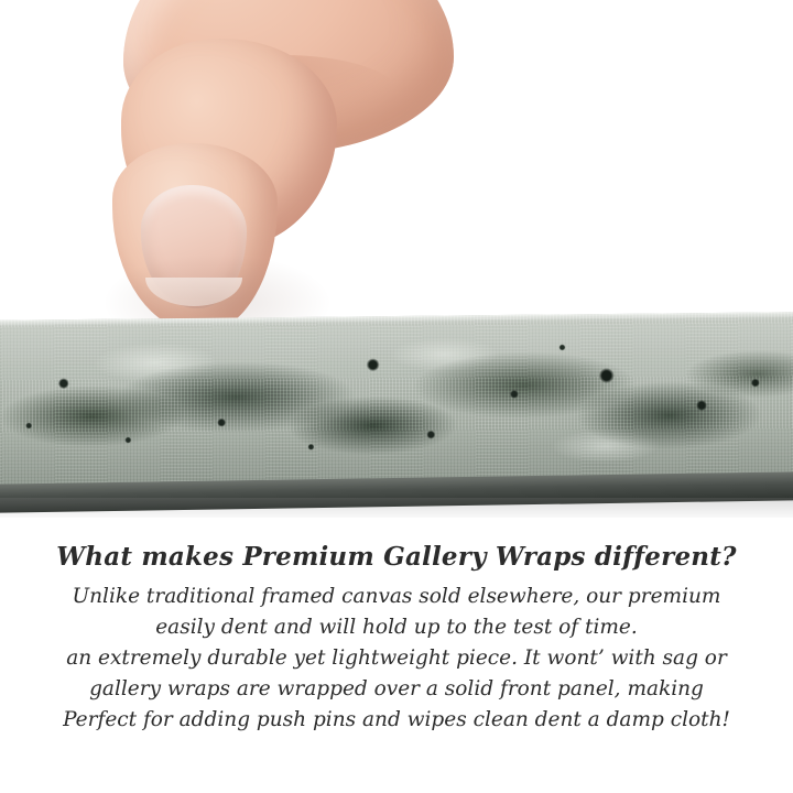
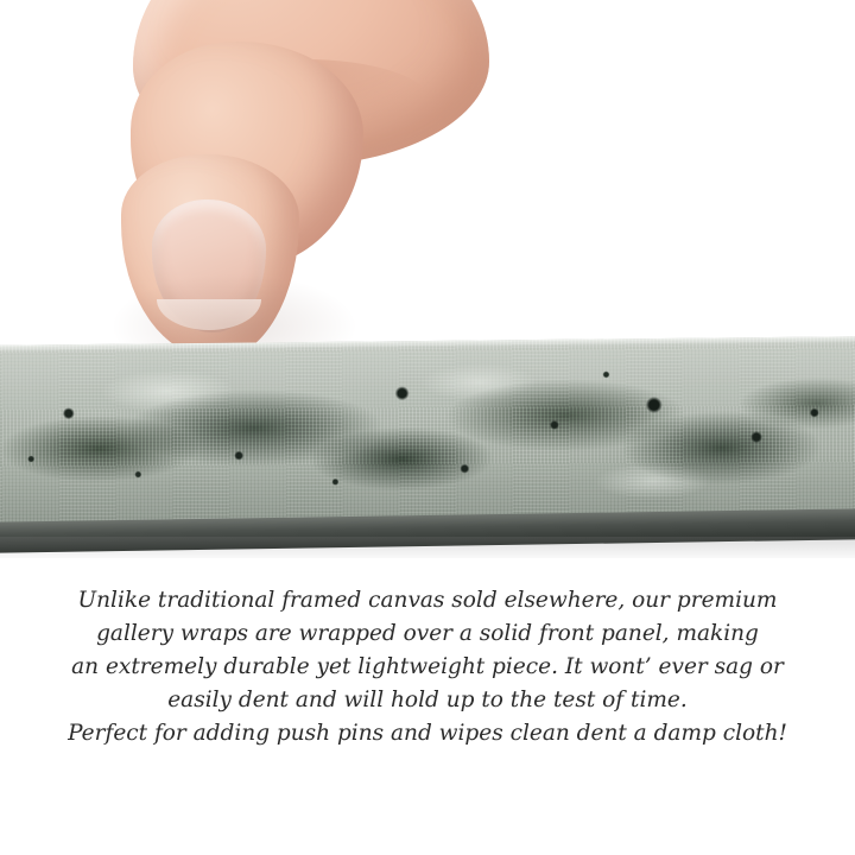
- What makes Premium Gallery Wraps different?
  Unlike traditional framed canvas sold elsewhere, our premium
- easily dent and will hold up to the test of time.
+ gallery wraps are wrapped over a solid front panel, making
- an extremely durable yet lightweight piece. It wont’ with sag or
+ an extremely durable yet lightweight piece. It wont’ ever sag or
- gallery wraps are wrapped over a solid front panel, making
+ easily dent and will hold up to the test of time.
  Perfect for adding push pins and wipes clean dent a damp cloth!
